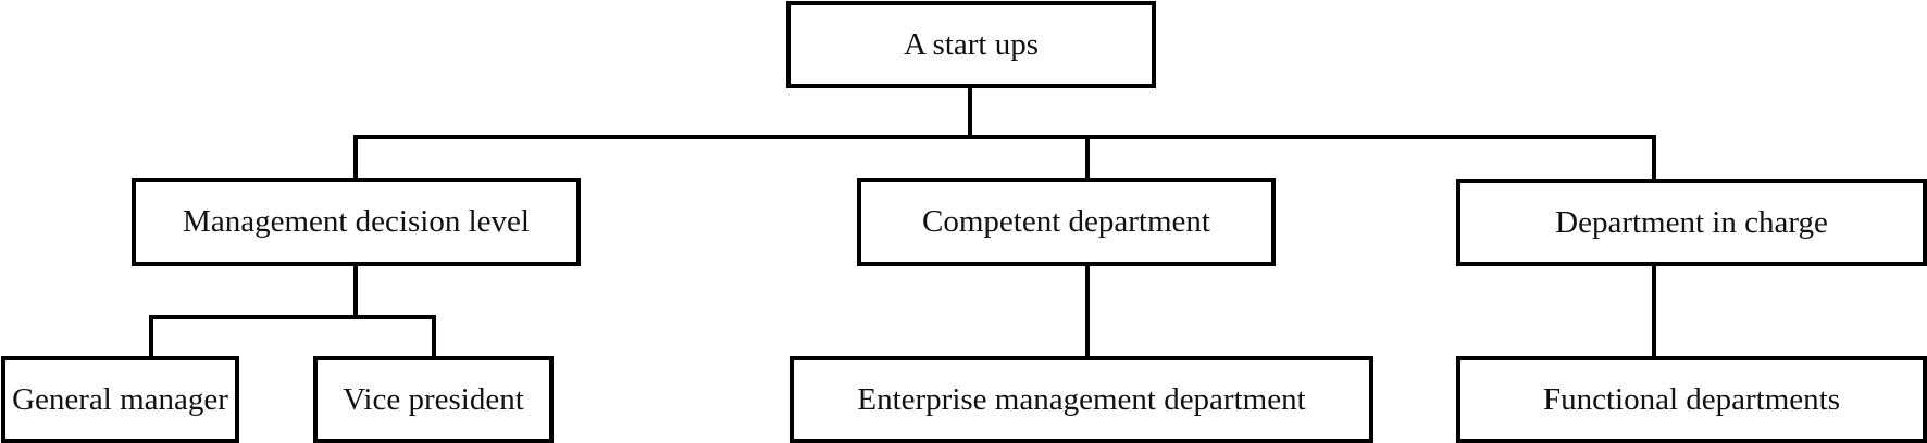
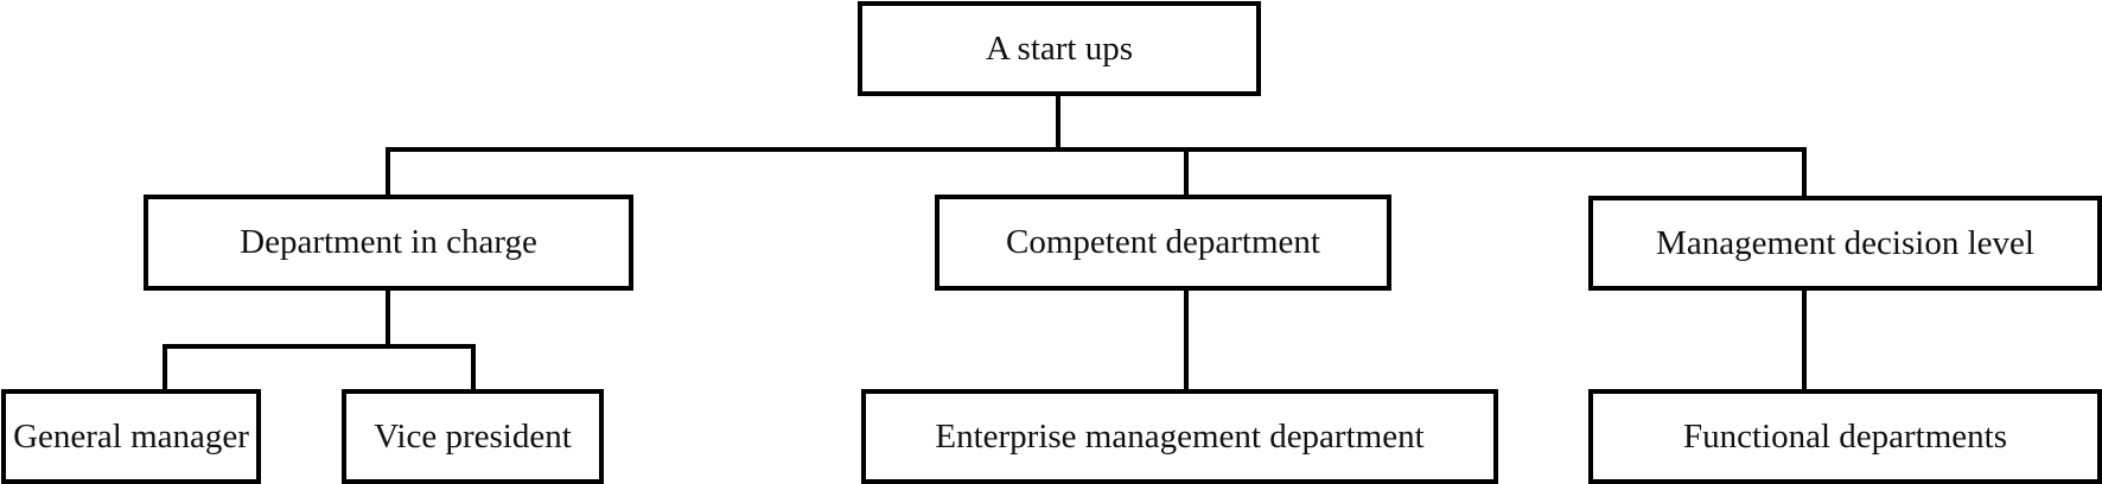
  A start ups
- Management decision level
+ Department in charge
  Competent department
- Department in charge
+ Management decision level
  General manager
  Vice president
  Enterprise management department
  Functional departments
